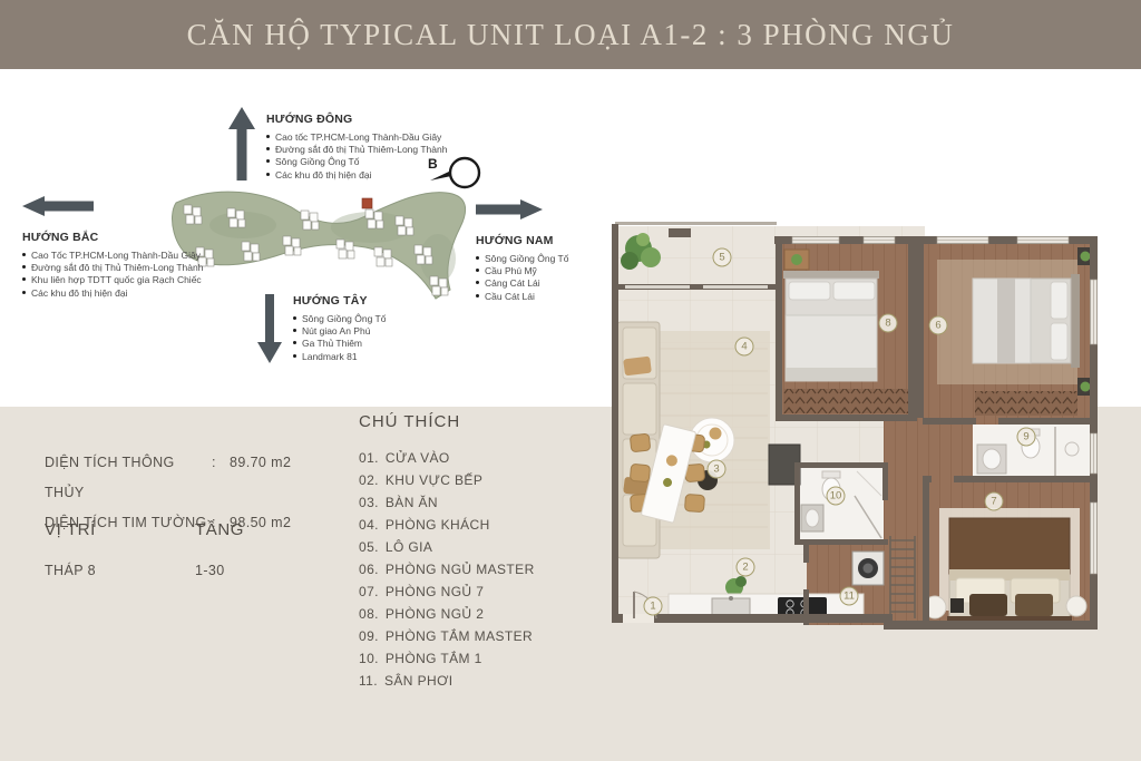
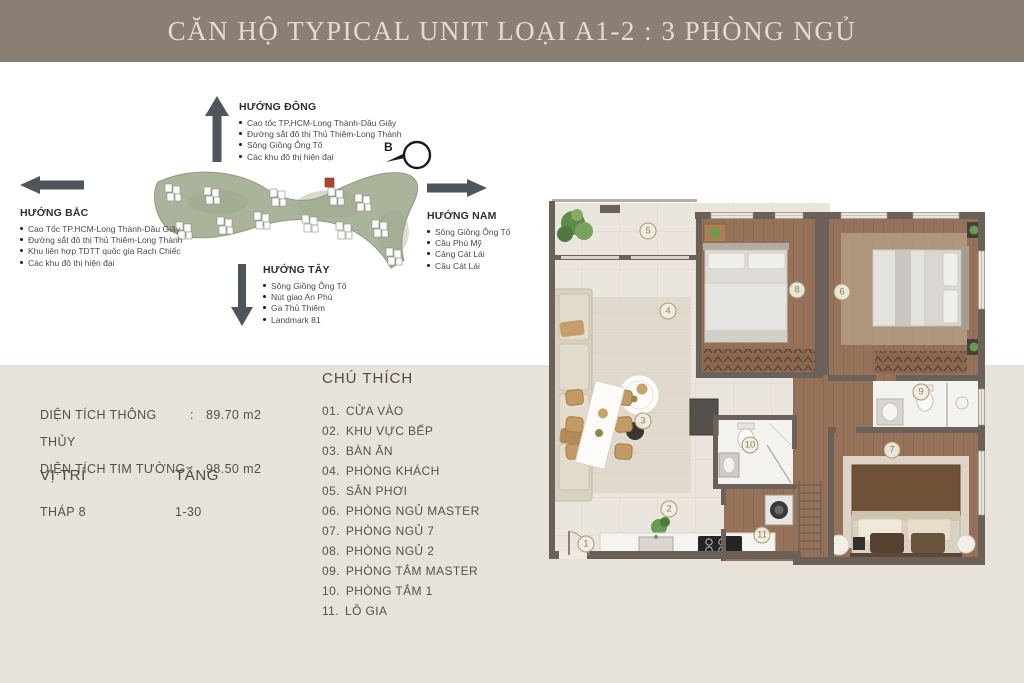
  CĂN HỘ TYPICAL UNIT LOẠI A1-2 : 3 PHÒNG NGỦ
  HƯỚNG ĐÔNG
  Cao tốc TP.HCM-Long Thành-Dầu Giây
  Đường sắt đô thị Thủ Thiêm-Long Thành
  Sông Giồng Ông Tố
  Các khu đô thị hiện đại
  B
  HƯỚNG BẮC
  Cao Tốc TP.HCM-Long Thành-Dầu Giây
  Đường sắt đô thị Thủ Thiêm-Long Thành
  Khu liên hợp TDTT quốc gia Rạch Chiếc
  Các khu đô thị hiện đại
  HƯỚNG NAM
  Sông Giồng Ông Tố
  Cầu Phú Mỹ
  Cảng Cát Lái
  Cầu Cát Lái
  HƯỚNG TÂY
  Sông Giồng Ông Tố
  Nút giao An Phú
  Ga Thủ Thiêm
  Landmark 81
  DIỆN TÍCH THÔNG THỦY
  :
  89.70 m2
  DIỆN TÍCH TIM TƯỜNG
  :
  98.50 m2
  VỊ TRÍ
  TẦNG
  THÁP 8
  1-30
  CHÚ THÍCH
  01. CỬA VÀO
  02. KHU VỰC BẾP
  03. BÀN ĂN
  04. PHÒNG KHÁCH
- 05. LÔ GIA
+ 05. SÂN PHƠI
  06. PHÒNG NGỦ MASTER
  07. PHÒNG NGỦ 7
  08. PHÒNG NGỦ 2
  09. PHÒNG TẮM MASTER
  10. PHÒNG TẮM 1
- 11. SÂN PHƠI
+ 11. LÔ GIA
  1
  2
  3
  4
  5
  6
  7
  8
  9
  10
  11
